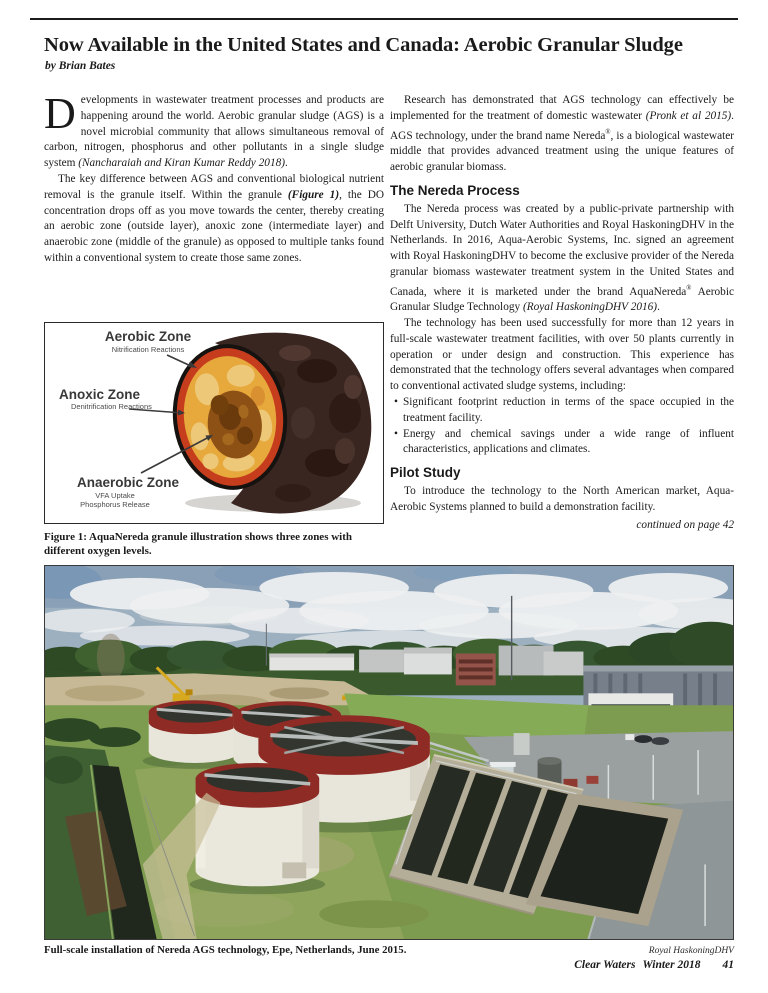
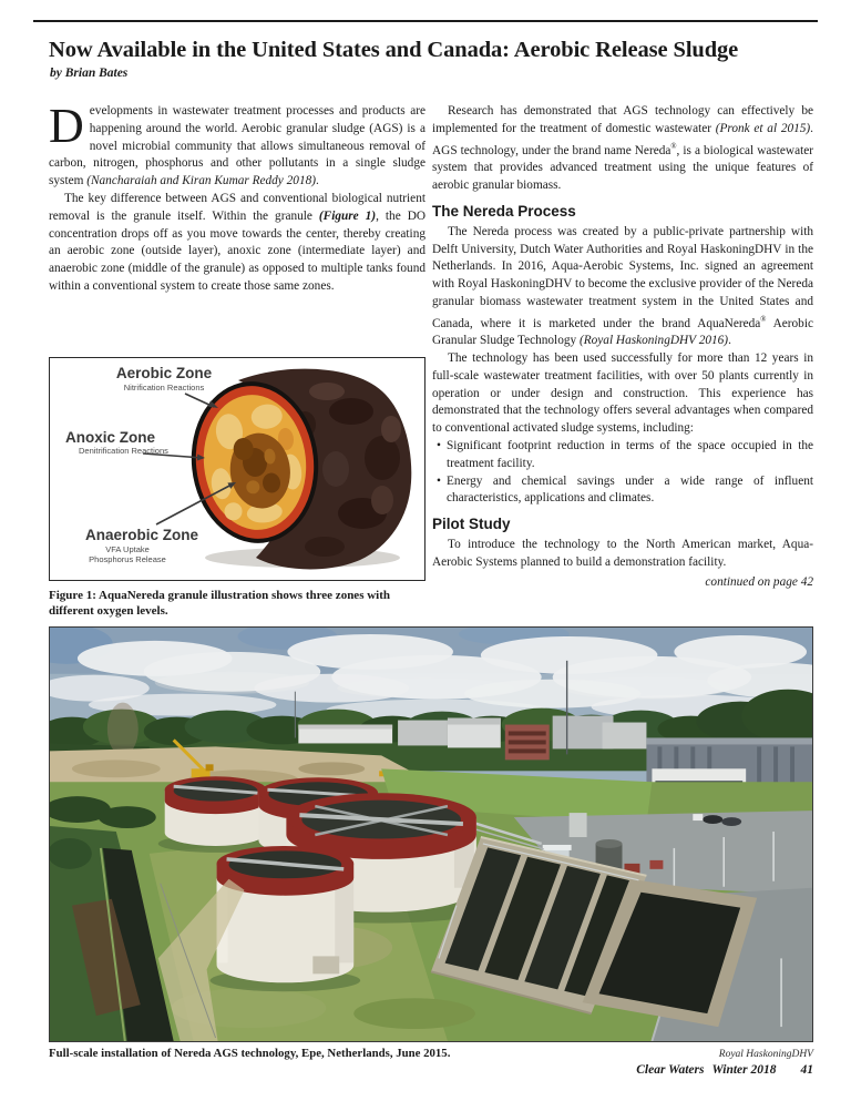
- Now Available in the United States and Canada: Aerobic Granular Sludge
+ Now Available in the United States and Canada: Aerobic Release Sludge
  by Brian Bates
  D
  evelopments in wastewater treatment processes and products are happening around the world. Aerobic granular sludge (AGS) is a novel microbial community that allows simultaneous removal of carbon, nitrogen, phosphorus and other pollutants in a single sludge system (Nancharaiah and Kiran Kumar Reddy 2018).
  The key difference between AGS and conventional biological nutrient removal is the granule itself. Within the granule (Figure 1), the DO concentration drops off as you move towards the center, thereby creating an aerobic zone (outside layer), anoxic zone (intermediate layer) and anaerobic zone (middle of the granule) as opposed to multiple tanks found within a conventional system to create those same zones.
  Aerobic Zone
  Nitrification Reactions
  Anoxic Zone
  Denitrification Reactions
  Anaerobic Zone
  VFA Uptake
  Phosphorus Release
  Figure 1: AquaNereda granule illustration shows three zones with different oxygen levels.
- Research has demonstrated that AGS technology can effectively be implemented for the treatment of domestic wastewater (Pronk et al 2015). AGS technology, under the brand name Nereda , is a biological wastewater middle that provides advanced treatment using the unique features of aerobic granular biomass.
+ Research has demonstrated that AGS technology can effectively be implemented for the treatment of domestic wastewater (Pronk et al 2015). AGS technology, under the brand name Nereda , is a biological wastewater system that provides advanced treatment using the unique features of aerobic granular biomass.
  The Nereda Process
  The Nereda process was created by a public-private partnership with Delft University, Dutch Water Authorities and Royal HaskoningDHV in the Netherlands. In 2016, Aqua-Aerobic Systems, Inc. signed an agreement with Royal HaskoningDHV to become the exclusive provider of the Nereda granular biomass wastewater treatment system in the United States and Canada, where it is marketed under the brand AquaNereda Aerobic Granular Sludge Technology (Royal HaskoningDHV 2016).
  The technology has been used successfully for more than 12 years in full-scale wastewater treatment facilities, with over 50 plants currently in operation or under design and construction. This experience has demonstrated that the technology offers several advantages when compared to conventional activated sludge systems, including:
  •
  Significant footprint reduction in terms of the space occupied in the treatment facility.
  •
  Energy and chemical savings under a wide range of influent characteristics, applications and climates.
  Pilot Study
  To introduce the technology to the North American market, Aqua-Aerobic Systems planned to build a demonstration facility.
  continued on page 42
  Full-scale installation of Nereda AGS technology, Epe, Netherlands, June 2015.
  Royal HaskoningDHV
  Clear Waters Winter 2018 41
